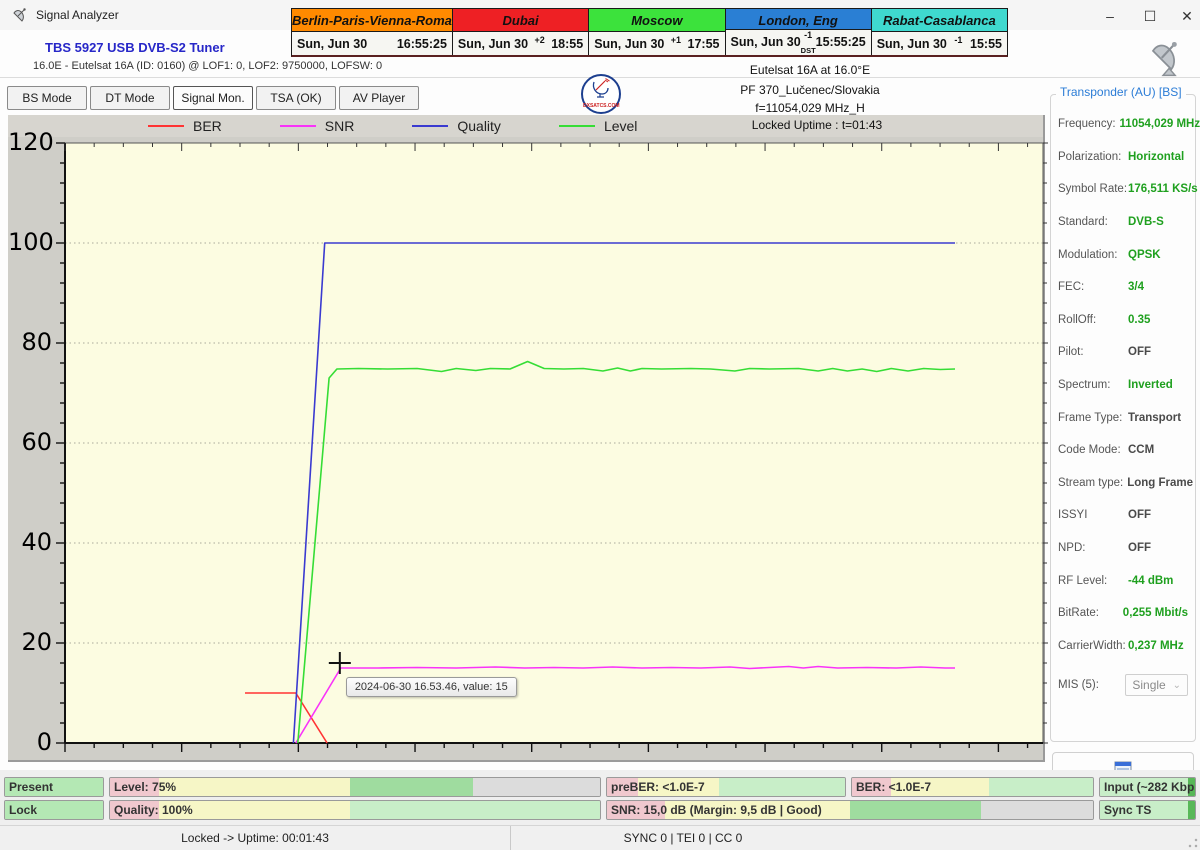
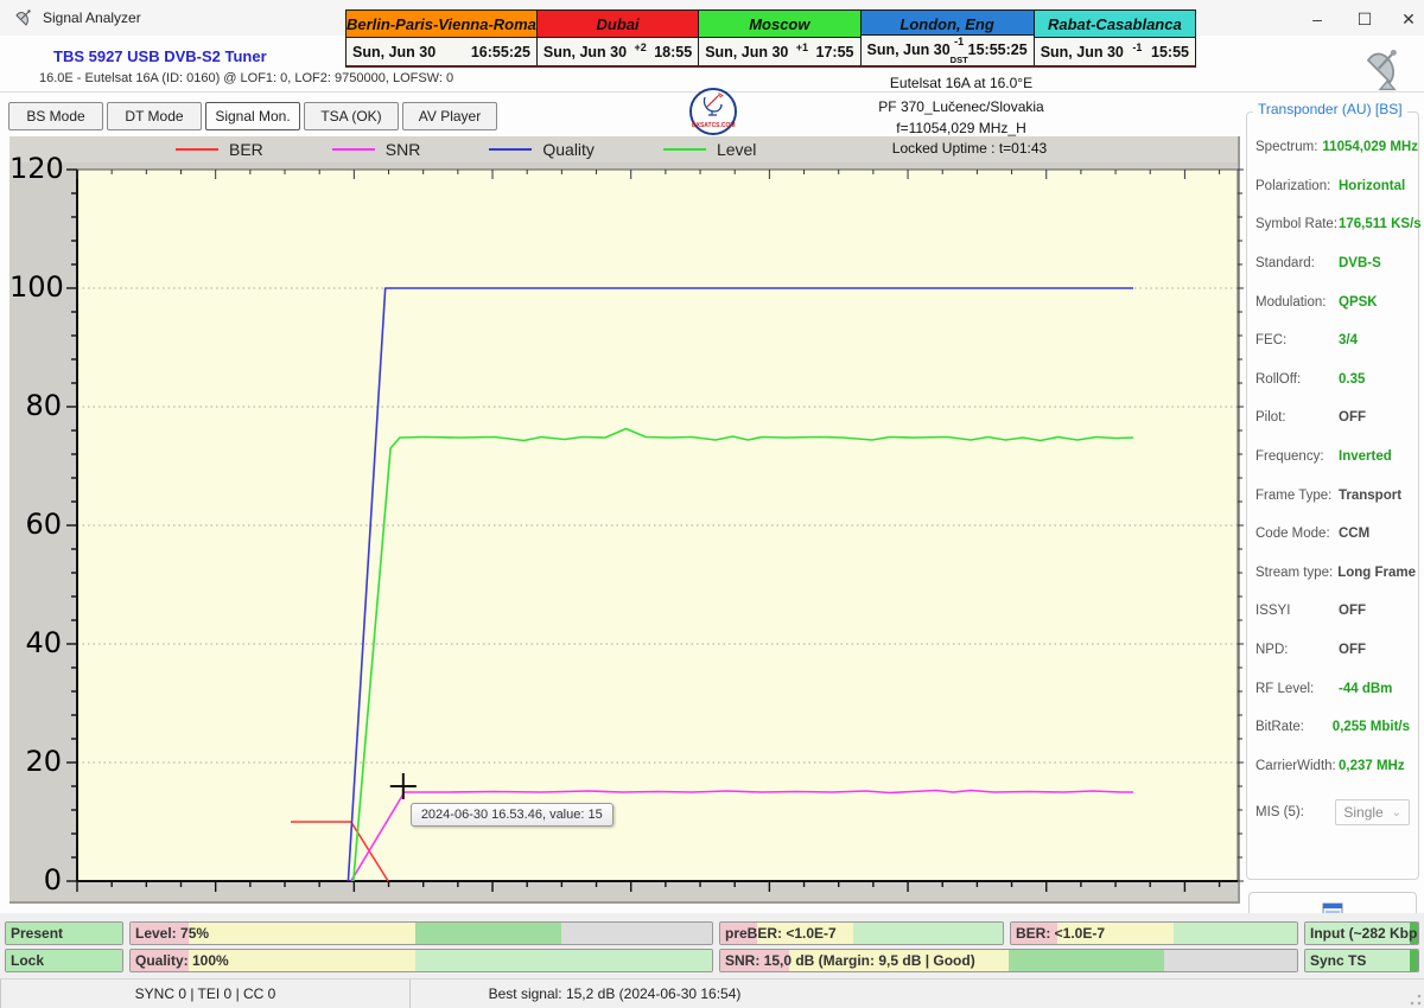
  Signal Analyzer
  –
  ☐
  ✕
  TBS 5927 USB DVB-S2 Tuner
  16.0E - Eutelsat 16A (ID: 0160) @ LOF1: 0, LOF2: 9750000, LOFSW: 0
  Berlin-Paris-Vienna-Roma
  Sun, Jun 30
  16:55:25
  Dubai
  Sun, Jun 30
  +2
  18:55
  Moscow
  Sun, Jun 30
  +1
  17:55
  London, Eng
  Sun, Jun 30
  -1
  DST
  15:55:25
  Rabat-Casablanca
  Sun, Jun 30
  -1
  15:55
  BS Mode
  DT Mode
  Signal Mon.
  TSA (OK)
  AV Player
  Eutelsat 16A at 16.0°E
  PF 370_Lučenec/Slovakia
  f=11054,029 MHz_H
  BER
  SNR
  Quality
  Level
  Locked Uptime : t=01:43
  0
  20
  40
  60
  80
  100
  120
  2024-06-30 16.53.46, value: 15
  Transponder (AU) [BS]
- Frequency:
+ Spectrum:
  11054,029 MHz
  Polarization:
  Horizontal
  Symbol Rate
  176,511 KS/s
  Standard:
  DVB-S
  Modulation:
  QPSK
  FEC:
  3/4
  RollOff:
  0.35
  Pilot:
  OFF
- Spectrum:
+ Frequency:
  Inverted
  Frame Type:
  Transport
  Code Mode:
  CCM
  Stream type:
  Long Frame
  ISSYI
  OFF
  NPD:
  OFF
  RF Level:
  -44 dBm
  BitRate:
  0,255 Mbit/s
  CarrierWidth
  0,237 MHz
  MIS (5):
  Single
  ⌄
  Present
  Level: 75%
  preBER: <1.0E-7
  BER: <1.0E-7
  Input (~282 Kbp
  Lock
  Quality: 100%
  SNR: 15,0 dB (Margin: 9,5 dB | Good)
  Sync TS
- Locked -> Uptime: 00:01:43
  SYNC 0 | TEI 0 | CC 0
+ Best signal: 15,2 dB (2024-06-30 16:54)
